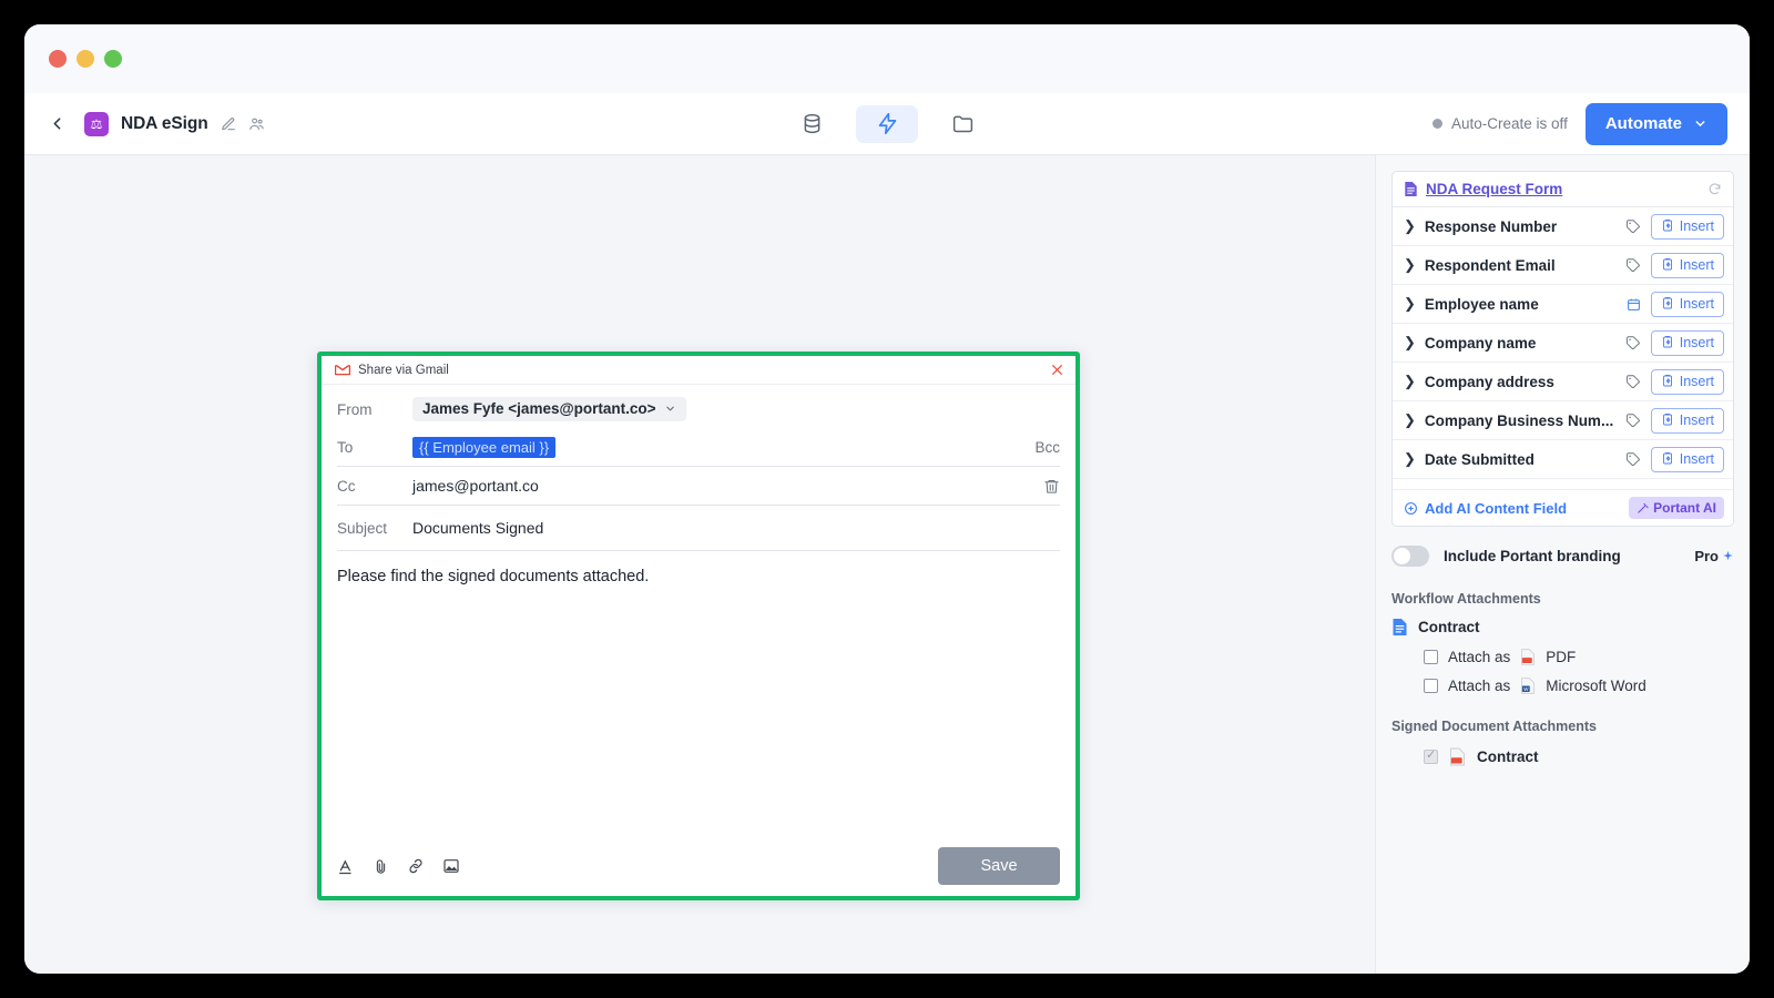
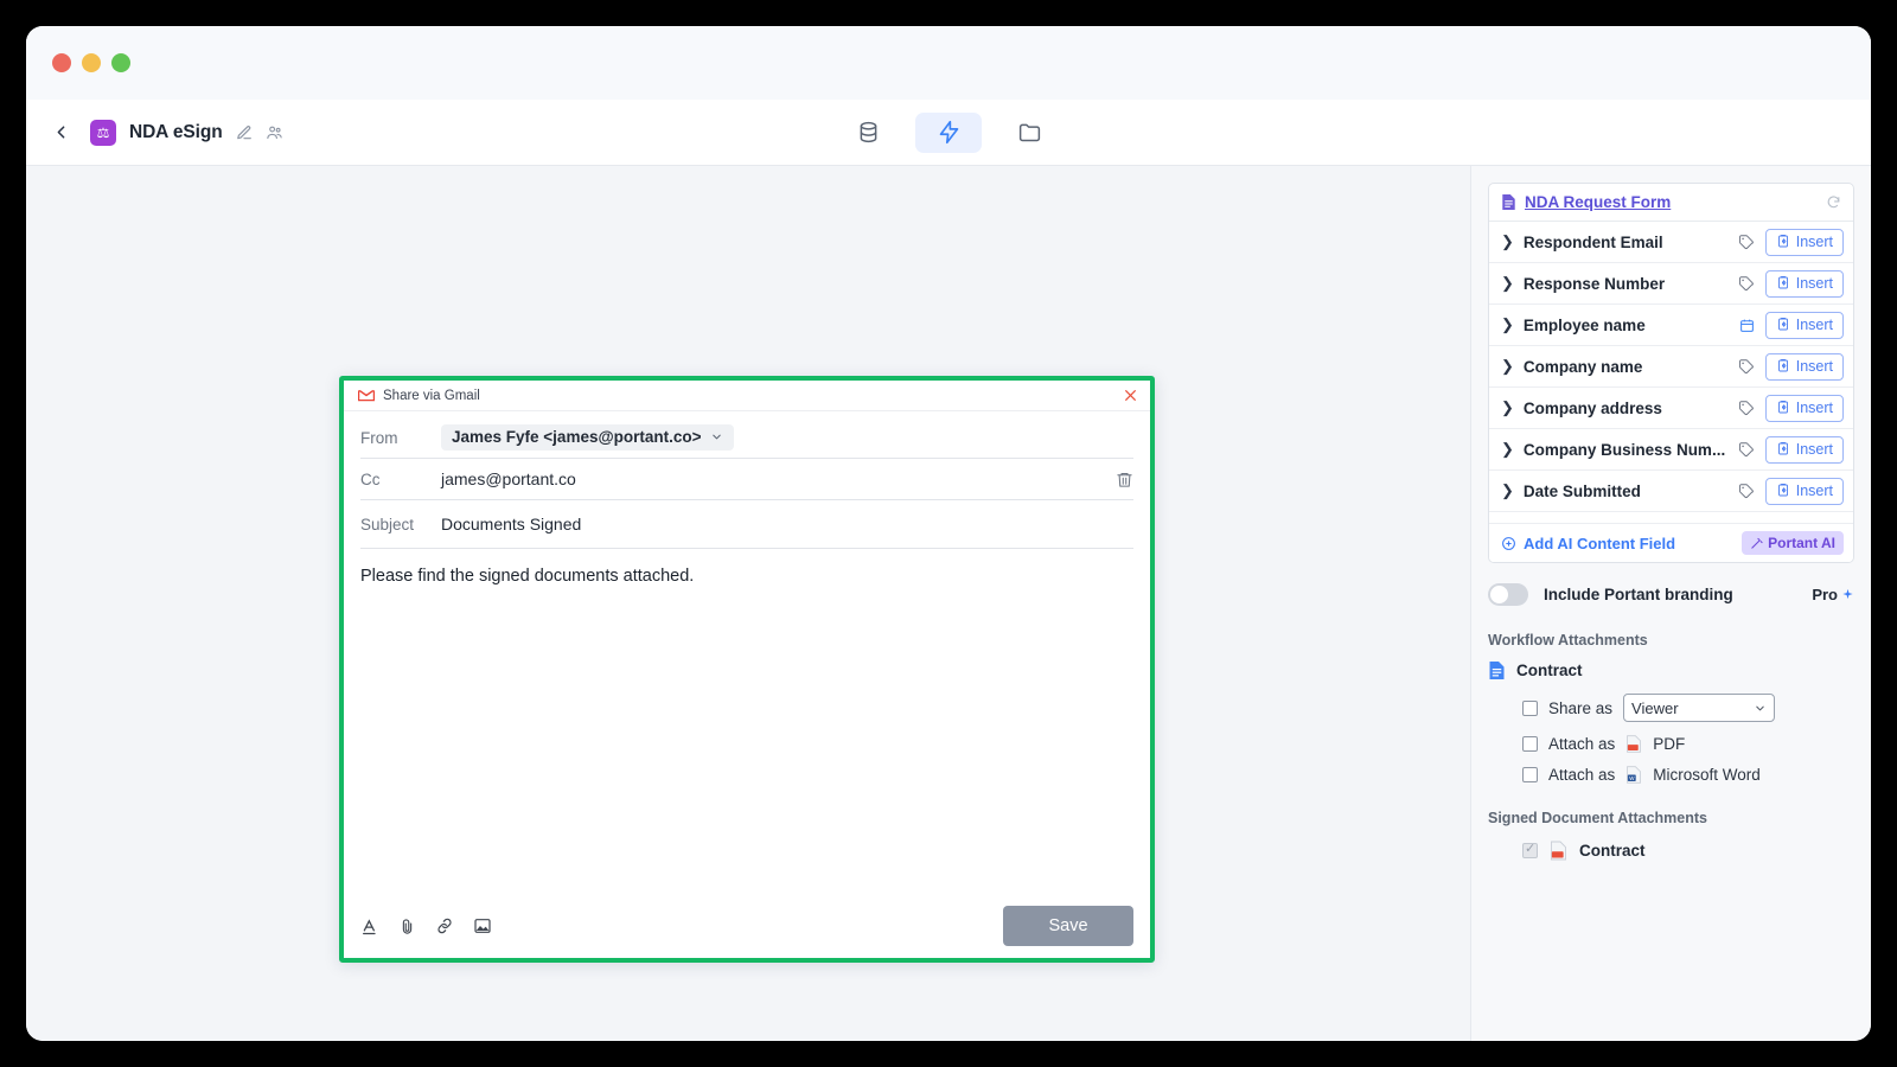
  ⚖
  NDA eSign
- Auto-Create is off
- Automate
  Share via Gmail
  From
  James Fyfe <james@portant.co>
- To
- {{ Employee email }}
- Bcc
  Cc
  james@portant.co
  Subject
  Documents Signed
  Please find the signed documents attached.
  Save
  NDA Request Form
  ❯
- Response Number
+ Respondent Email
  Insert
  ❯
- Respondent Email
+ Response Number
  Insert
  ❯
  Employee name
  Insert
  ❯
  Company name
  Insert
  ❯
  Company address
  Insert
  ❯
  Company Business Num...
  Insert
  ❯
  Date Submitted
  Insert
  Add AI Content Field
  Portant AI
  Include Portant branding
  Pro
  Workflow Attachments
  Contract
+ Share as
+ Viewer
  Attach as
  PDF
  Attach as
  Microsoft Word
  Signed Document Attachments
  Contract
